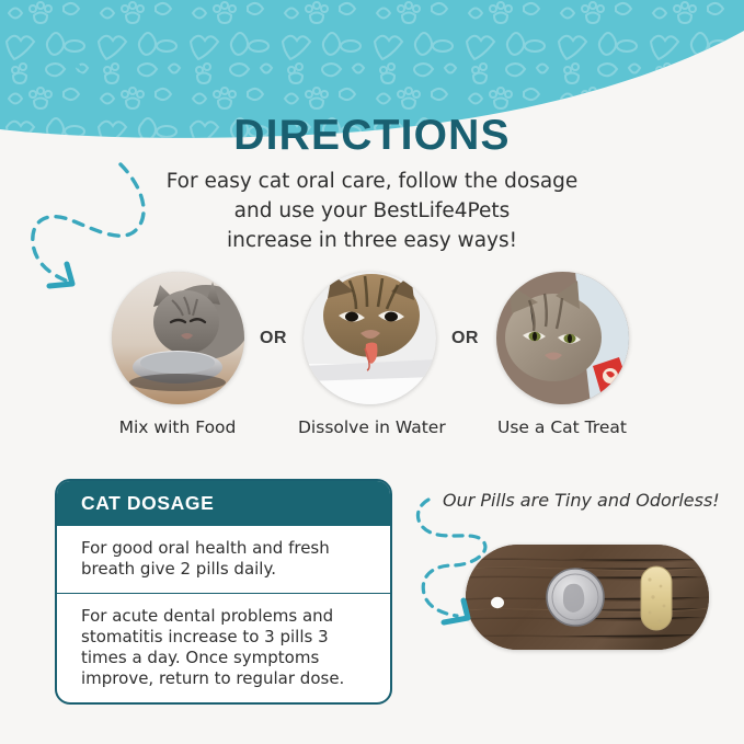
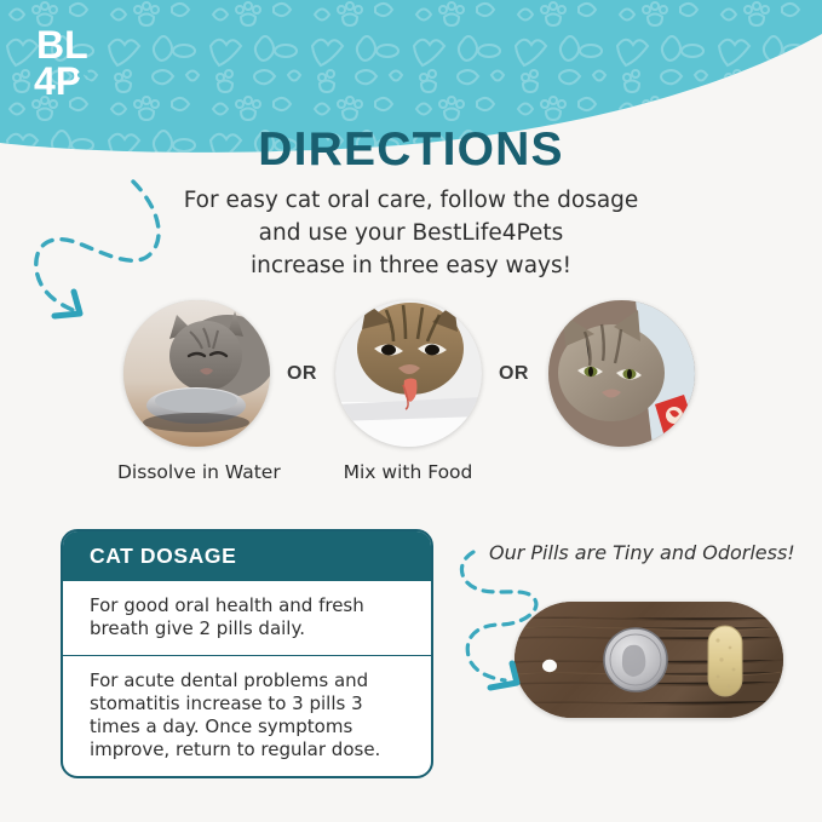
+ BL
+ 4P
  DIRECTIONS
  For easy cat oral care, follow the dosage
  and use your BestLife4Pets
  increase in three easy ways!
- Mix with Food
+ Dissolve in Water
  OR
- Dissolve in Water
+ Mix with Food
  OR
- Use a Cat Treat
  CAT DOSAGE
  For good oral health and fresh breath give 2 pills daily.
  For acute dental problems and stomatitis increase to 3 pills 3 times a day. Once symptoms improve, return to regular dose.
  Our Pills are Tiny and Odorless!
